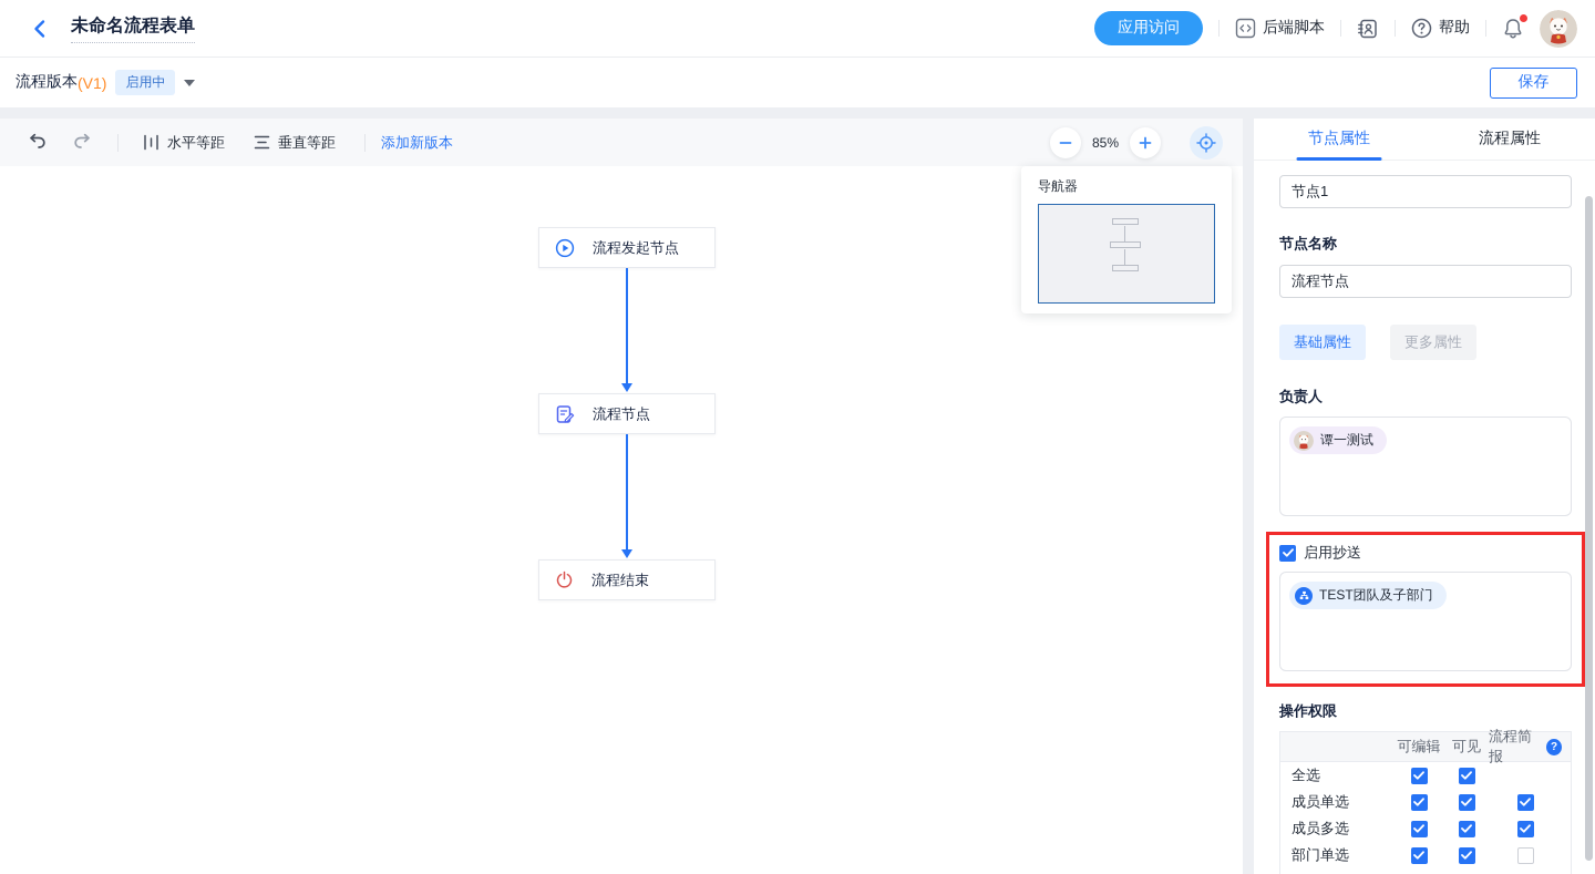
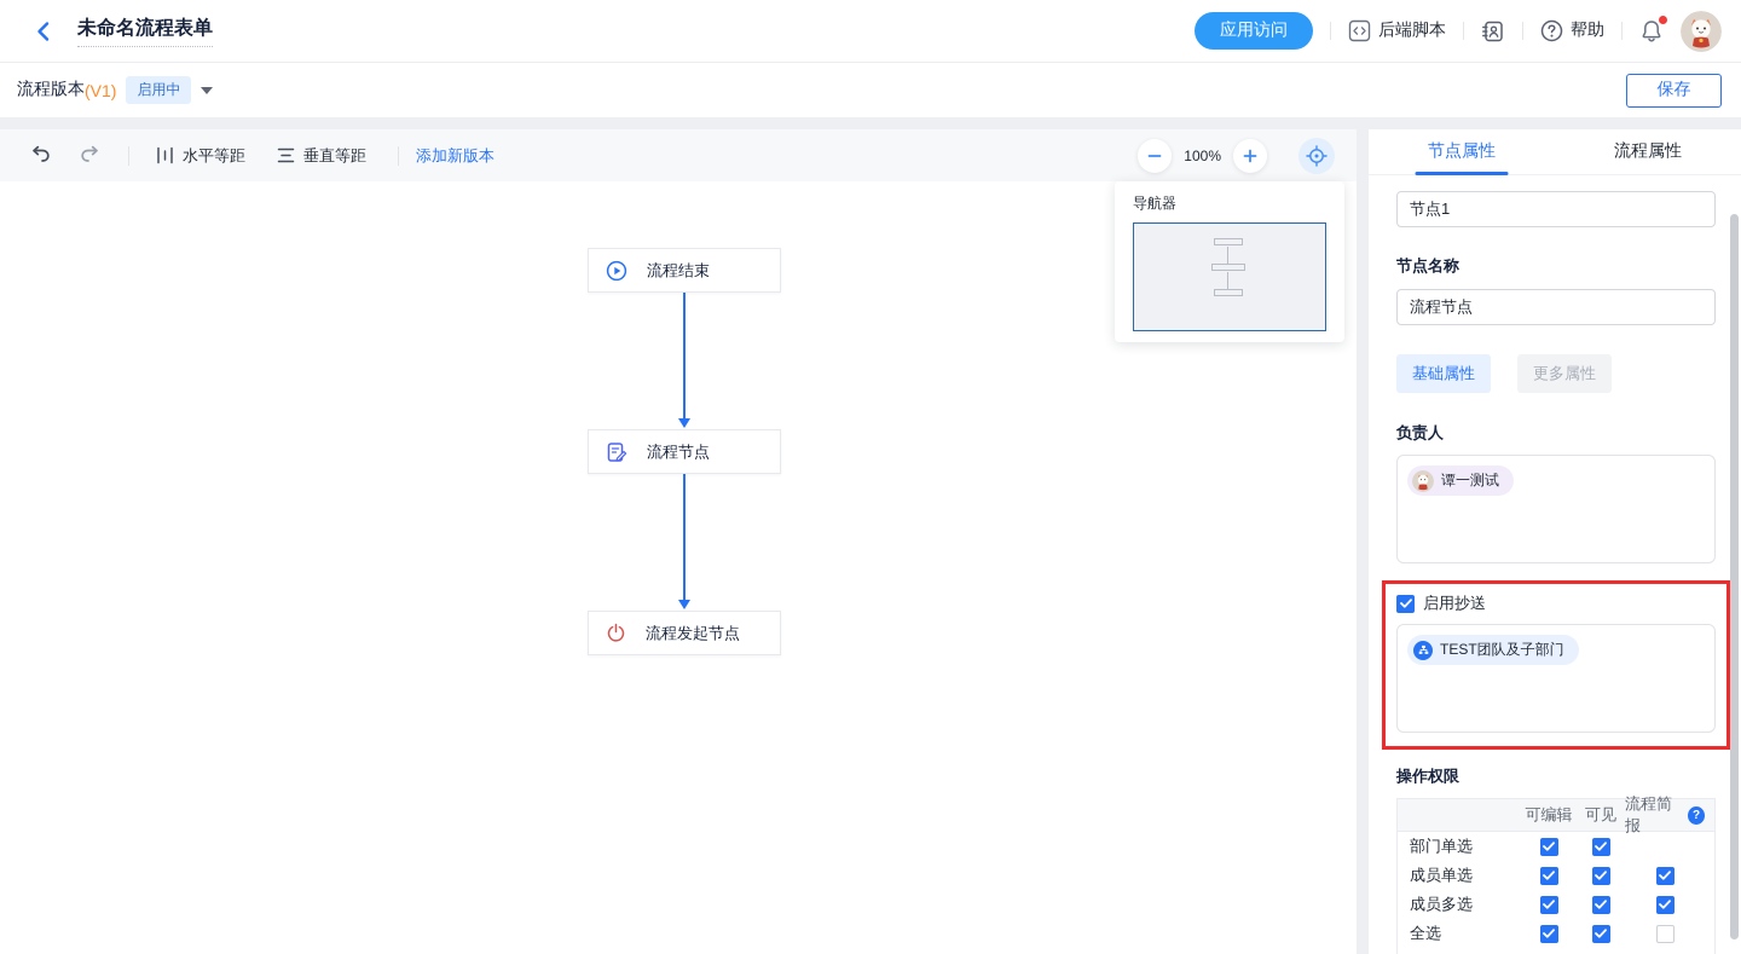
  未命名流程表单
  应用访问
  后端脚本
  帮助
  流程版本
  (V1)
  启用中
  保存
  水平等距
  垂直等距
  添加新版本
- 85%
+ 100%
  导航器
- 流程发起节点
+ 流程结束
  流程节点
- 流程结束
+ 流程发起节点
  节点属性
  流程属性
  节点1
  节点名称
  流程节点
  基础属性
  更多属性
  负责人
  谭一测试
  启用抄送
  TEST团队及子部门
  操作权限
  可编辑
  可见
  流程简报
  ?
- 全选
+ 部门单选
  成员单选
  成员多选
- 部门单选
+ 全选
